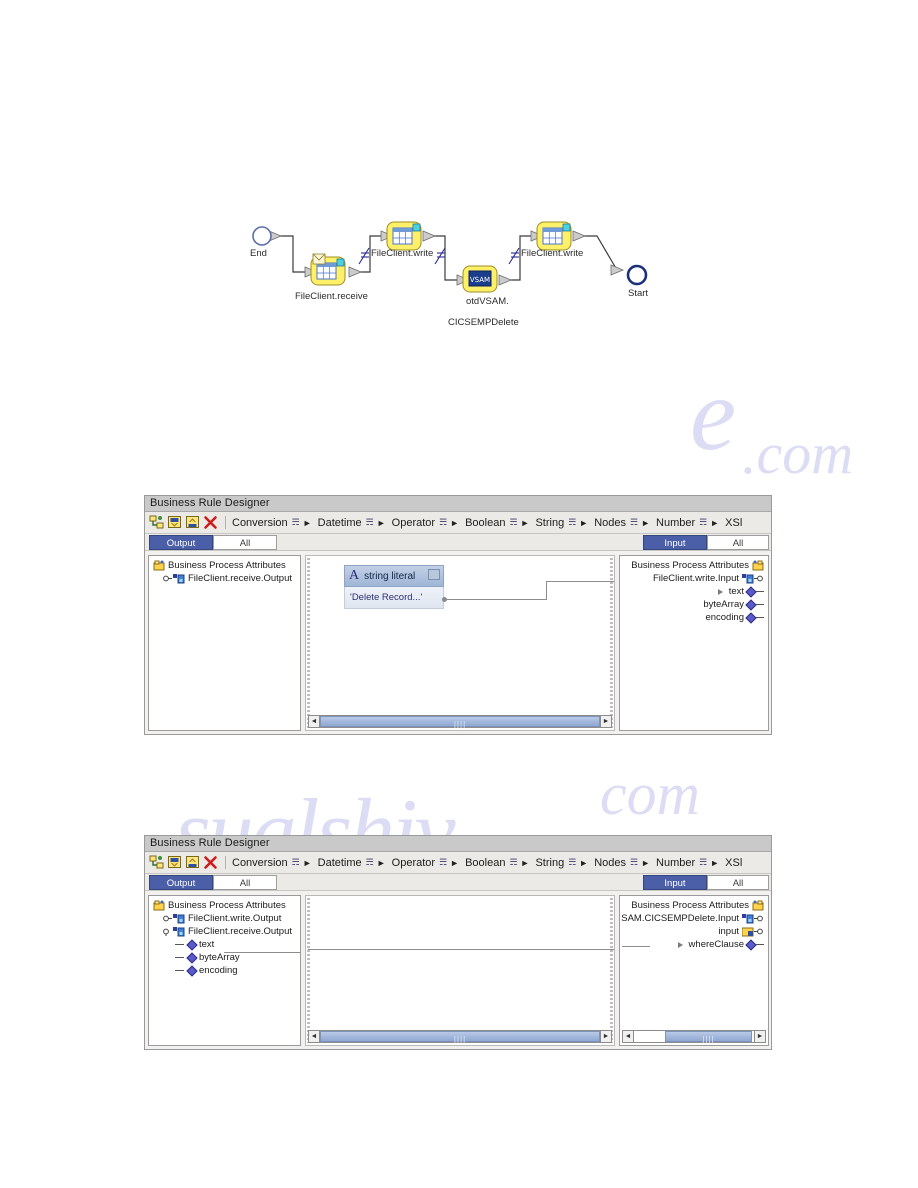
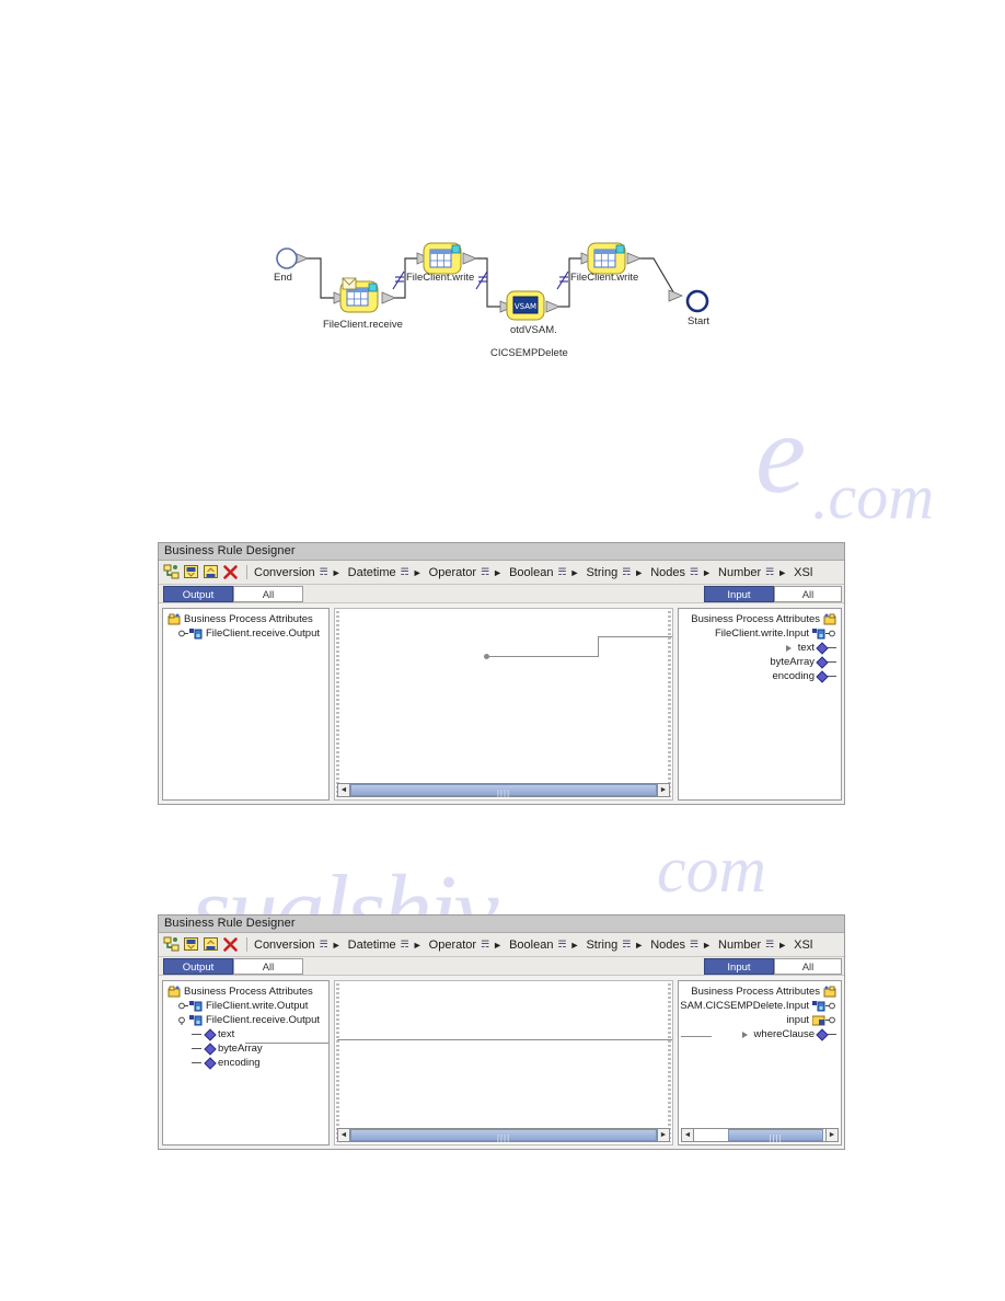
  e
  .com
  sualshiv
  com
  VSAM
  End
  FileClient.receive
  FileClient.write
  otdVSAM.
  CICSEMPDelete
  FileClient.write
  Start
  Business Rule Designer
  Conversion
  ☴
  ►
  Datetime
  ☴
  ►
  Operator
  ☴
  ►
  Boolean
  ☴
  ►
  String
  ☴
  ►
  Nodes
  ☴
  ►
  Number
  ☴
  ►
  XSl
  Output
  All
  Input
  All
  Business Process Attributes
  FileClient.receive.Output
- A
- string literal
- 'Delete Record...'
  ||||
  Business Process Attributes
  FileClient.write.Input
  text
  byteArray
  encoding
  Business Rule Designer
  Conversion
  ☴
  ►
  Datetime
  ☴
  ►
  Operator
  ☴
  ►
  Boolean
  ☴
  ►
  String
  ☴
  ►
  Nodes
  ☴
  ►
  Number
  ☴
  ►
  XSl
  Output
  All
  Input
  All
  Business Process Attributes
  FileClient.write.Output
  FileClient.receive.Output
  text
  byteArray
  encoding
  ||||
  Business Process Attributes
  SAM.CICSEMPDelete.Input
  input
  whereClause
  ||||
